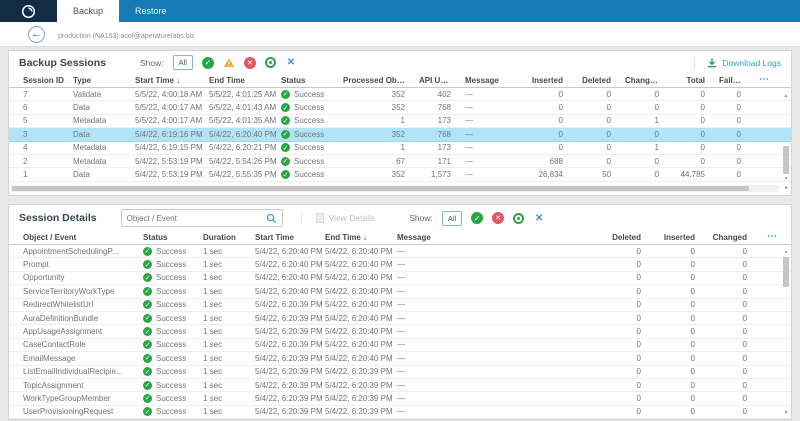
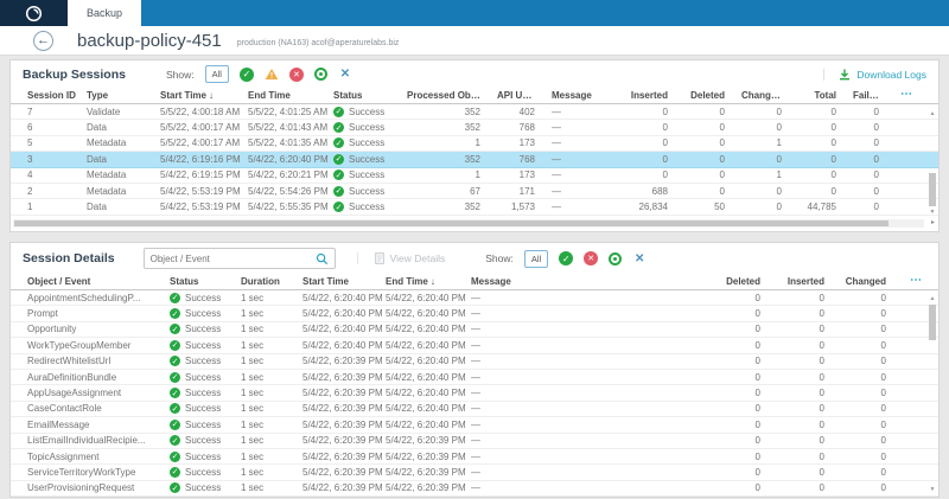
  Backup
- Restore
  ←
+ backup-policy-451
  Backup Sessions
  Show:
  All
  ✓
  ✕
  Download Logs
  Session ID
  Type
  Start Time ↓
  End Time
  Status
  Processed Objects
  API Usage
  Message
  Inserted
  Deleted
  Changed
  Total
  Failed
  ⋯
  7
  Validate
  5/5/22, 4:00:18 AM
  5/5/22, 4:01:25 AM
  Success
  352
  402
  —
  0
  0
  0
  0
  0
  6
  Data
  5/5/22, 4:00:17 AM
  5/5/22, 4:01:43 AM
  Success
  352
  768
  —
  0
  0
  0
  0
  0
  5
  Metadata
  5/5/22, 4:00:17 AM
  5/5/22, 4:01:35 AM
  Success
  1
  173
  —
  0
  0
  1
  0
  0
  3
  Data
  5/4/22, 6:19:16 PM
  5/4/22, 6:20:40 PM
  Success
  352
  768
  —
  0
  0
  0
  0
  0
  4
  Metadata
  5/4/22, 6:19:15 PM
  5/4/22, 6:20:21 PM
  Success
  1
  173
  —
  0
  0
  1
  0
  0
  2
  Metadata
  5/4/22, 5:53:19 PM
  5/4/22, 5:54:26 PM
  Success
  67
  171
  —
  688
  0
  0
  0
  0
  1
  Data
  5/4/22, 5:53:19 PM
  5/4/22, 5:55:35 PM
  Success
  352
  1,573
  —
  26,834
  50
  0
  44,785
  0
  Session Details
  Object / Event
  View Details
  Show:
  All
  ✓
  ✕
  Object / Event
  Status
  Duration
  Start Time
  End Time ↓
  Message
  Deleted
  Inserted
  Changed
  ⋯
  AppointmentSchedulingP...
  Success
  1 sec
  5/4/22, 6:20:40 PM
  5/4/22, 6:20:40 PM
  —
  0
  0
  0
  Prompt
  Success
  1 sec
  5/4/22, 6:20:40 PM
  5/4/22, 6:20:40 PM
  —
  0
  0
  0
  Opportunity
  Success
  1 sec
  5/4/22, 6:20:40 PM
  5/4/22, 6:20:40 PM
  —
  0
  0
  0
- ServiceTerritoryWorkType
+ WorkTypeGroupMember
  Success
  1 sec
  5/4/22, 6:20:40 PM
  5/4/22, 6:20:40 PM
  —
  0
  0
  0
  RedirectWhitelistUrl
  Success
  1 sec
  5/4/22, 6:20:39 PM
  5/4/22, 6:20:40 PM
  —
  0
  0
  0
  AuraDefinitionBundle
  Success
  1 sec
  5/4/22, 6:20:39 PM
  5/4/22, 6:20:40 PM
  —
  0
  0
  0
  AppUsageAssignment
  Success
  1 sec
  5/4/22, 6:20:39 PM
  5/4/22, 6:20:40 PM
  —
  0
  0
  0
  CaseContactRole
  Success
  1 sec
  5/4/22, 6:20:39 PM
  5/4/22, 6:20:40 PM
  —
  0
  0
  0
  EmailMessage
  Success
  1 sec
  5/4/22, 6:20:39 PM
  5/4/22, 6:20:40 PM
  —
  0
  0
  0
  ListEmailIndividualRecipie...
  Success
  1 sec
  5/4/22, 6:20:39 PM
  5/4/22, 6:20:39 PM
  —
  0
  0
  0
  TopicAssignment
  Success
  1 sec
  5/4/22, 6:20:39 PM
  5/4/22, 6:20:39 PM
  —
  0
  0
  0
- WorkTypeGroupMember
+ ServiceTerritoryWorkType
  Success
  1 sec
  5/4/22, 6:20:39 PM
  5/4/22, 6:20:39 PM
  —
  0
  0
  0
  UserProvisioningRequest
  Success
  1 sec
  5/4/22, 6:20:39 PM
  5/4/22, 6:20:39 PM
  —
  0
  0
  0
